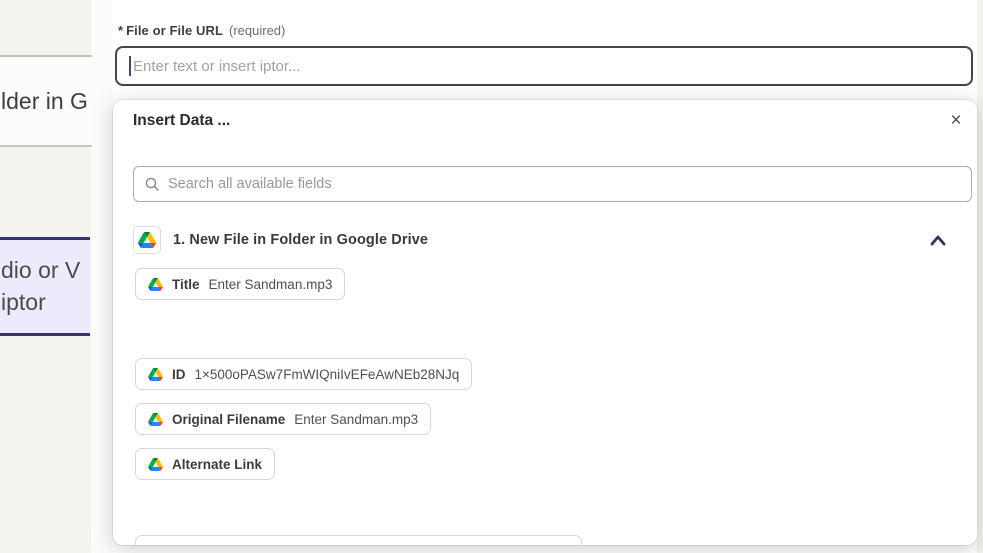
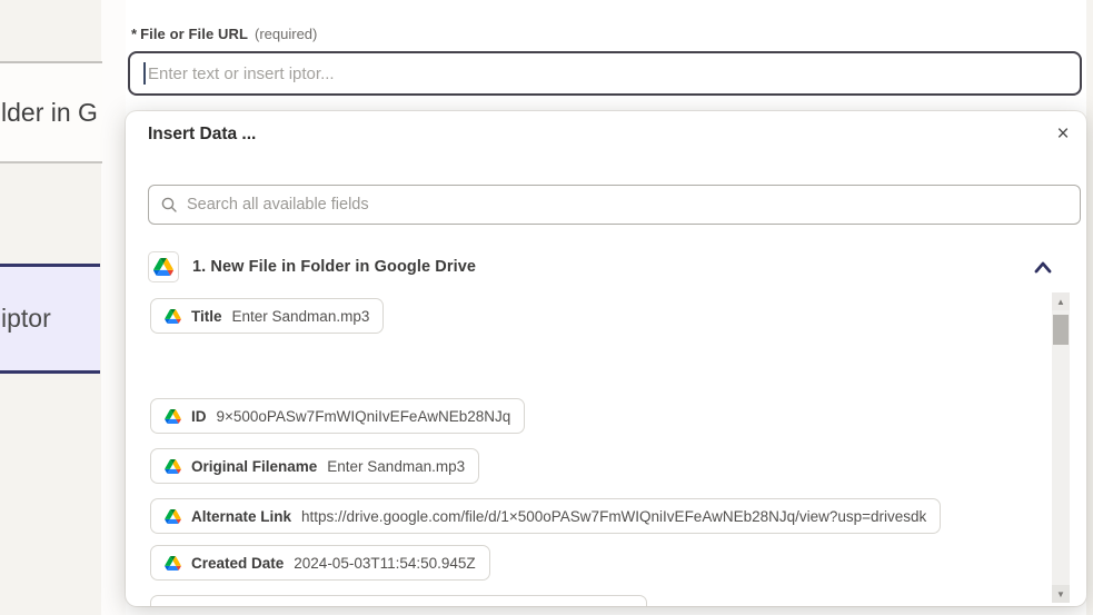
  lder in G
- dio or V
  iptor
  * File or File URL (required)
  Enter text or insert iptor...
  Insert Data ...
  ×
  Search all available fields
  1. New File in Folder in Google Drive
  Title
  Enter Sandman.mp3
  ID
- 1×500oPASw7FmWIQniIvEFeAwNEb28NJq
+ 9×500oPASw7FmWIQniIvEFeAwNEb28NJq
  Original Filename
  Enter Sandman.mp3
  Alternate Link
+ https://drive.google.com/file/d/1×500oPASw7FmWIQniIvEFeAwNEb28NJq/view?usp=drivesdk
+ Created Date
+ 2024-05-03T11:54:50.945Z
+ ▲
+ ▼
